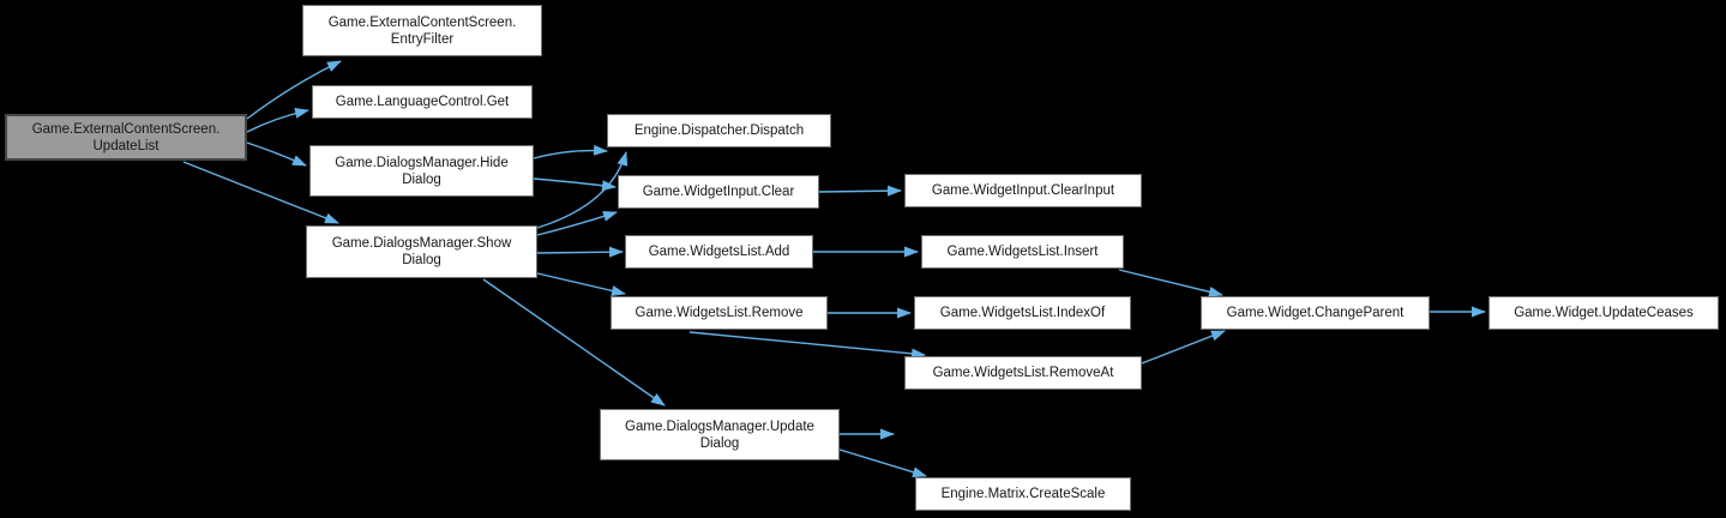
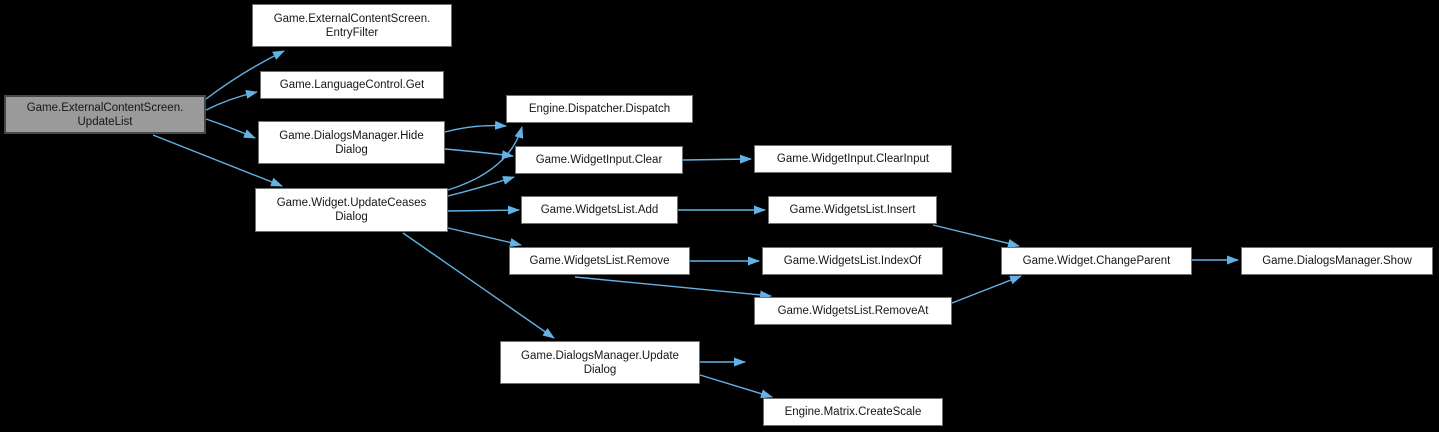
  Game.ExternalContentScreen.
  UpdateList
  Game.ExternalContentScreen.
  EntryFilter
  Game.LanguageControl.Get
  Game.DialogsManager.Hide
  Dialog
- Game.DialogsManager.Show
+ Game.Widget.UpdateCeases
  Dialog
  Engine.Dispatcher.Dispatch
  Game.WidgetInput.Clear
  Game.WidgetInput.ClearInput
  Game.WidgetsList.Add
  Game.WidgetsList.Insert
  Game.WidgetsList.Remove
  Game.WidgetsList.IndexOf
  Game.WidgetsList.RemoveAt
  Game.Widget.ChangeParent
- Game.Widget.UpdateCeases
+ Game.DialogsManager.Show
  Game.DialogsManager.Update
  Dialog
  Engine.Matrix.CreateScale
